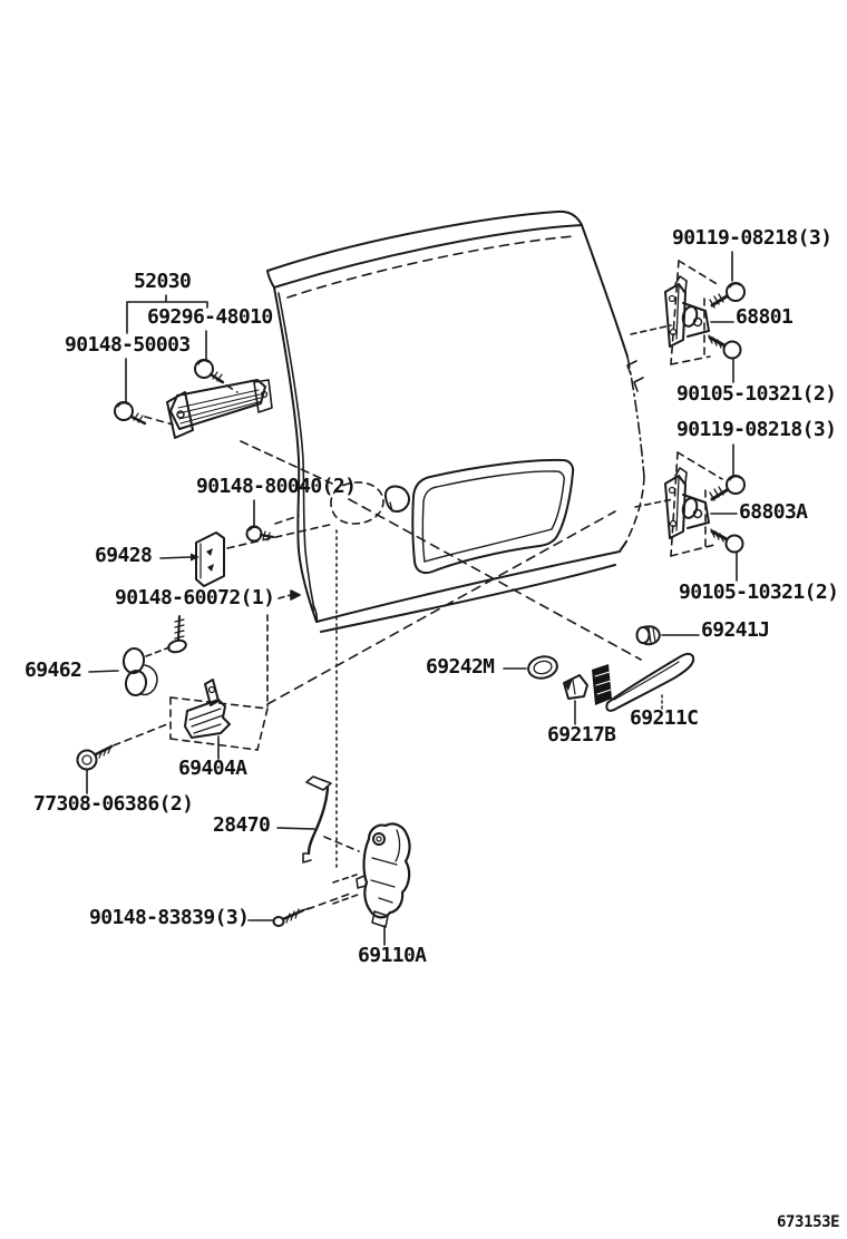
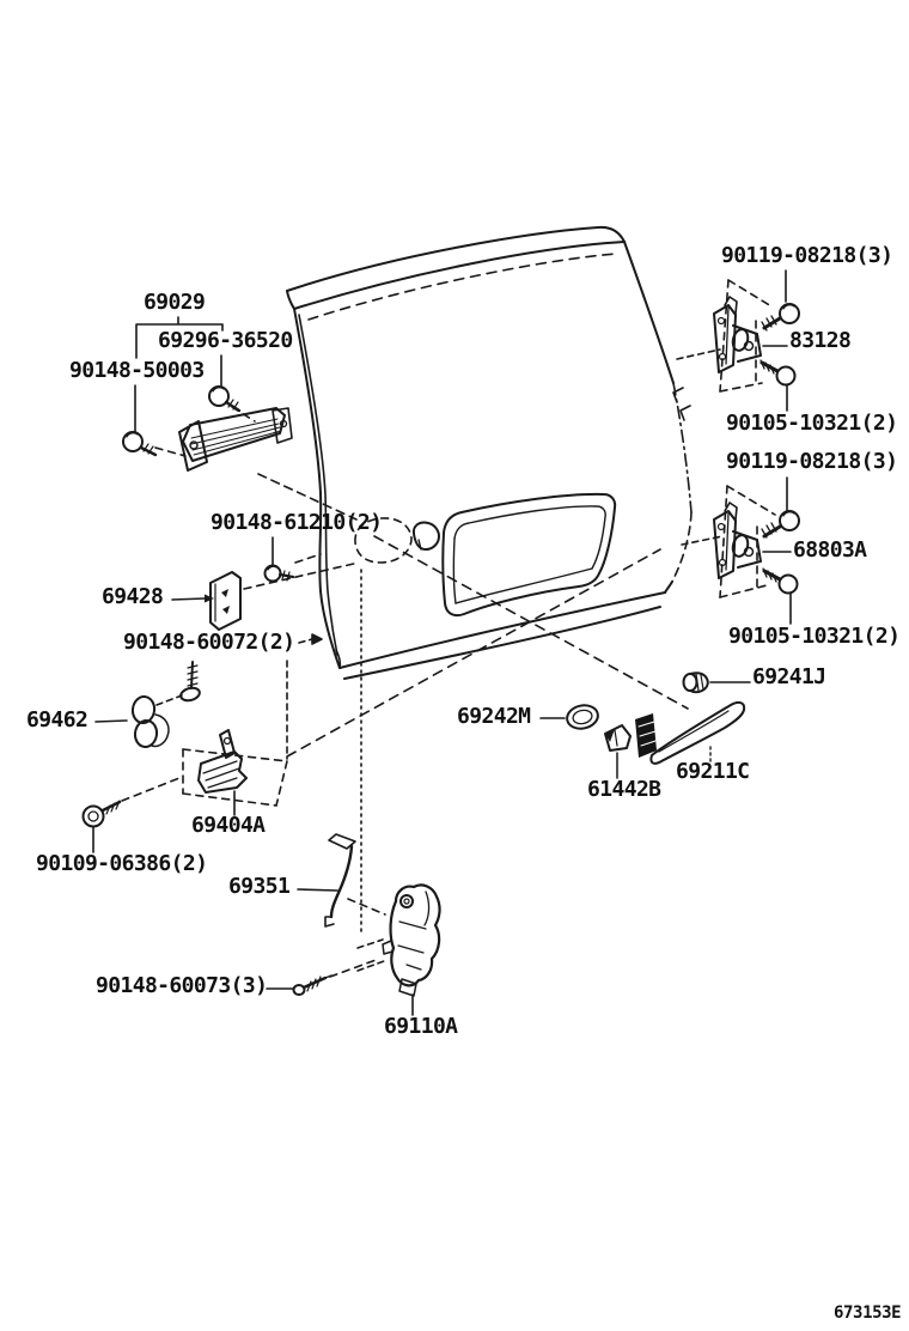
  90119-08218(3)
- 68801
+ 83128
  90105-10321(2)
  90119-08218(3)
  68803A
  90105-10321(2)
- 52030
+ 69029
- 69296-48010
+ 69296-36520
  90148-50003
- 90148-80040(2)
+ 90148-61210(2)
  69428
- 90148-60072(1)
+ 90148-60072(2)
  69462
  69241J
  69242M
  69211C
- 69217B
+ 61442B
  69404A
- 77308-06386(2)
+ 90109-06386(2)
- 28470
+ 69351
- 90148-83839(3)
+ 90148-60073(3)
  69110A
  673153E
